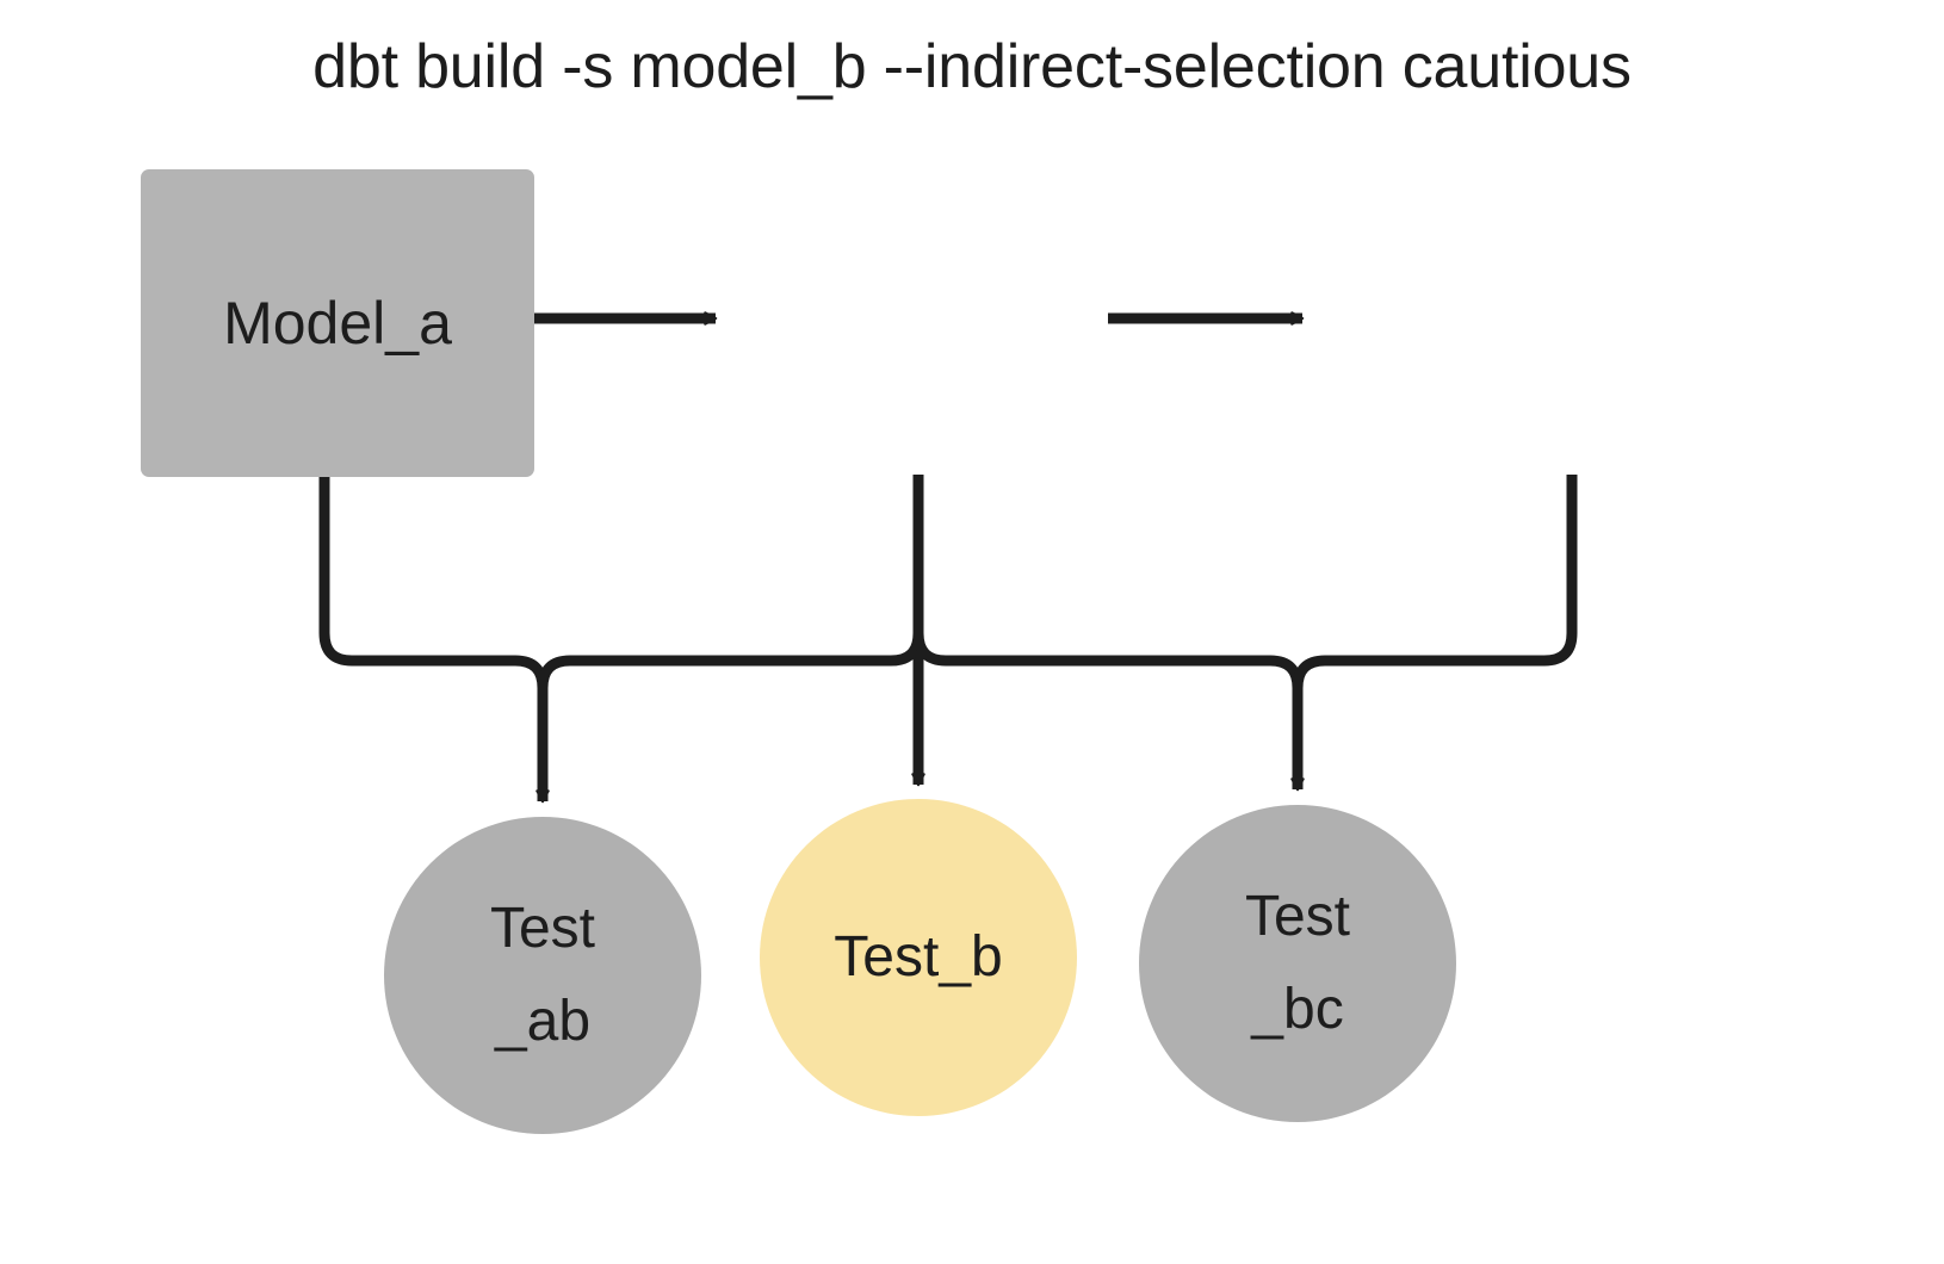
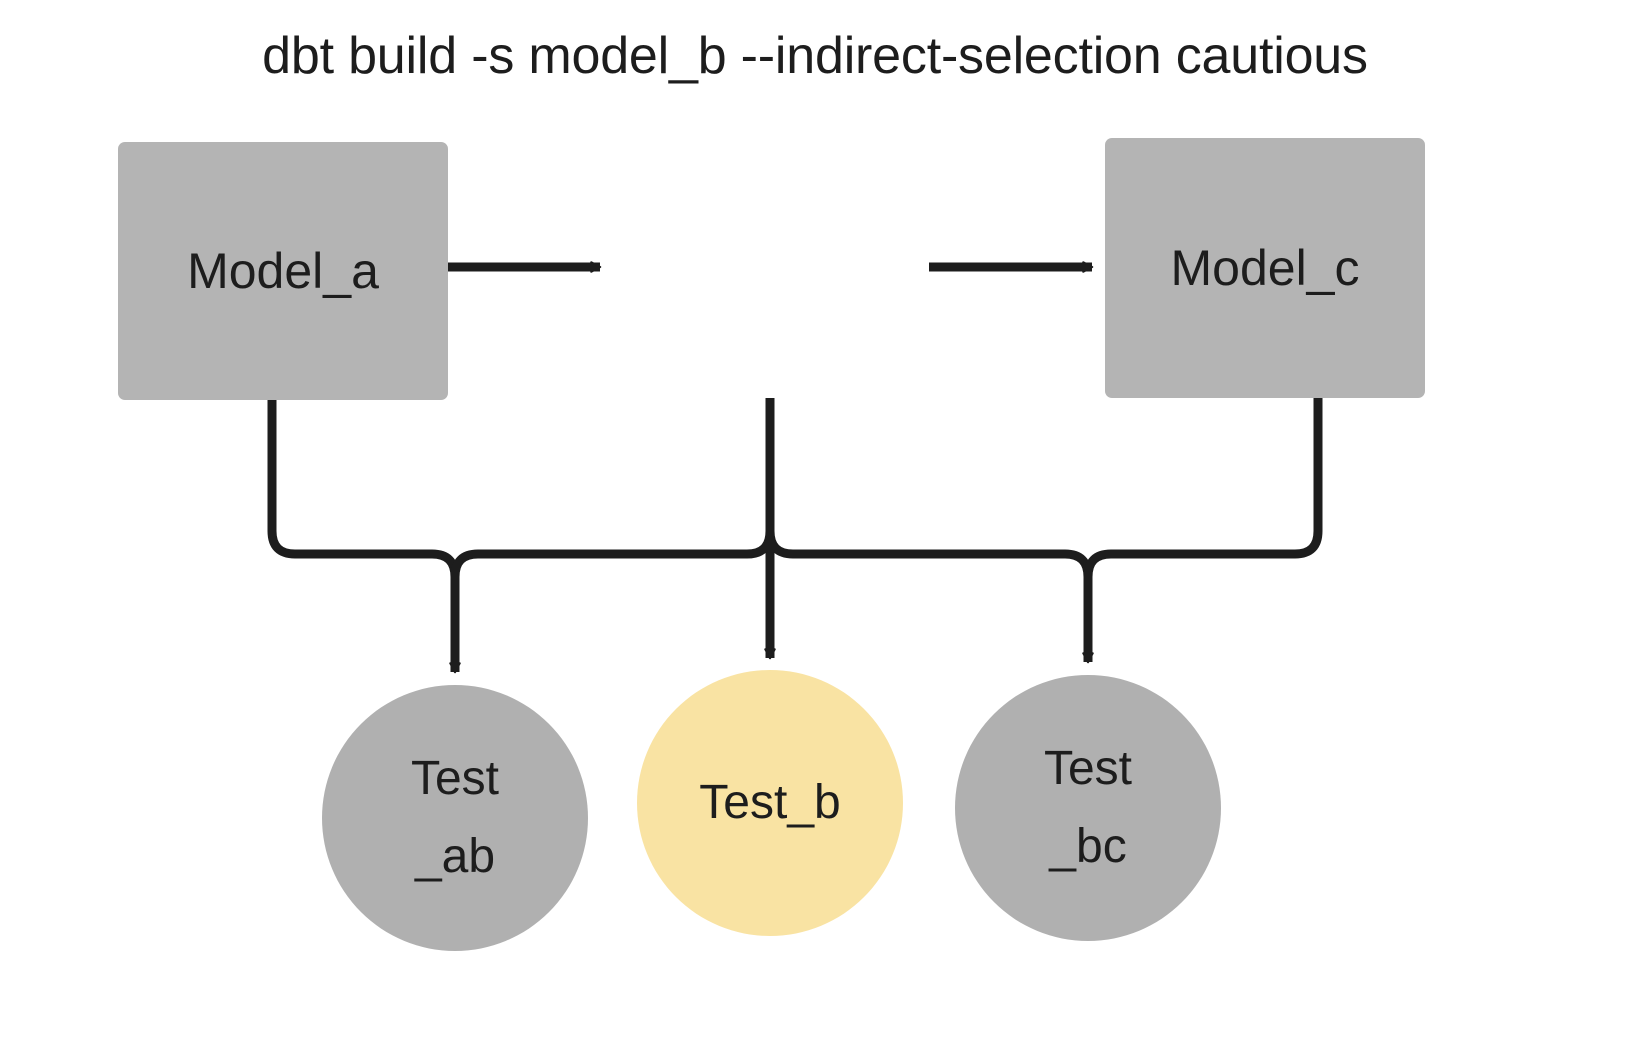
  dbt build -s model_b --indirect-selection cautious
  Model_a
+ Model_c
  Test
  _ab
  Test_b
  Test
  _bc
